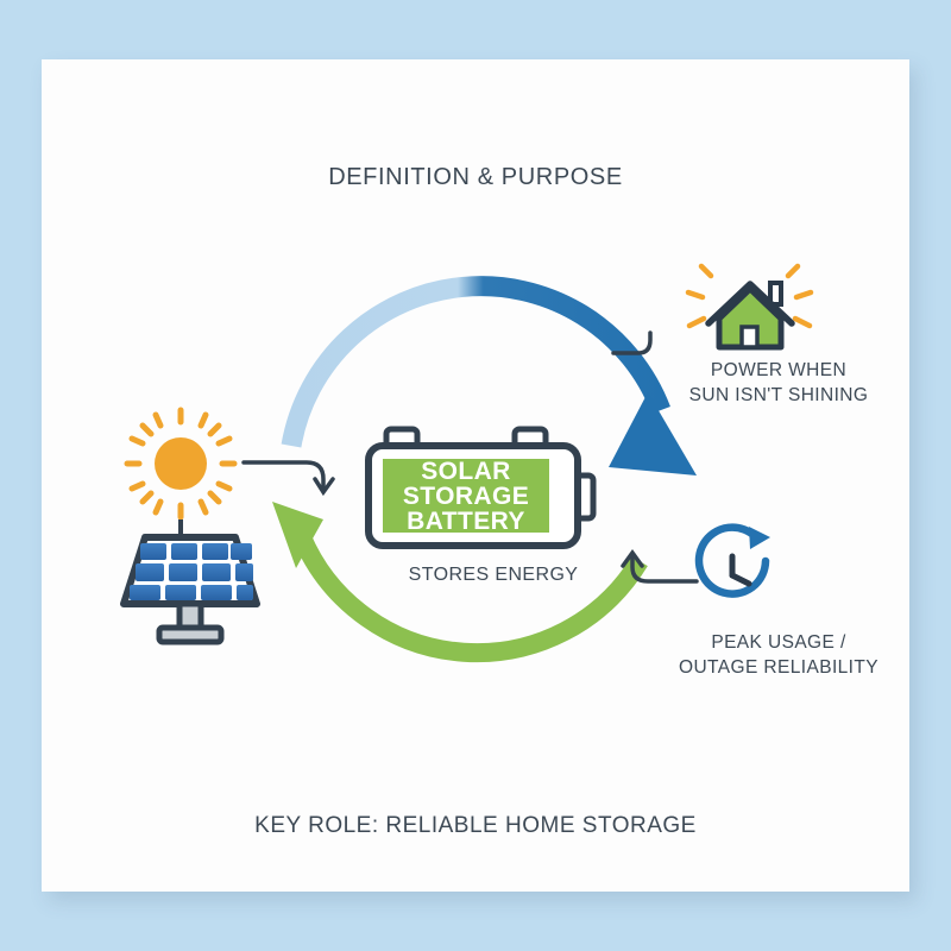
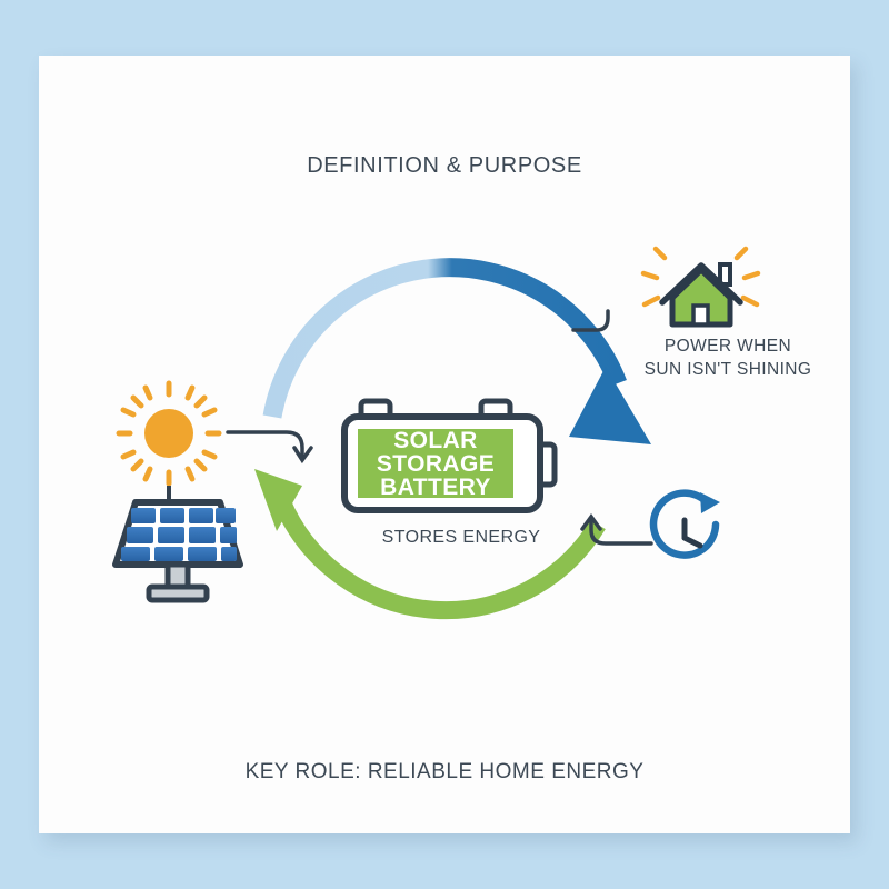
  DEFINITION & PURPOSE
  SOLAR
  STORAGE
  BATTERY
  POWER WHEN
  SUN ISN'T SHINING
- PEAK USAGE /
- OUTAGE RELIABILITY
  STORES ENERGY
- KEY ROLE: RELIABLE HOME STORAGE
+ KEY ROLE: RELIABLE HOME ENERGY
